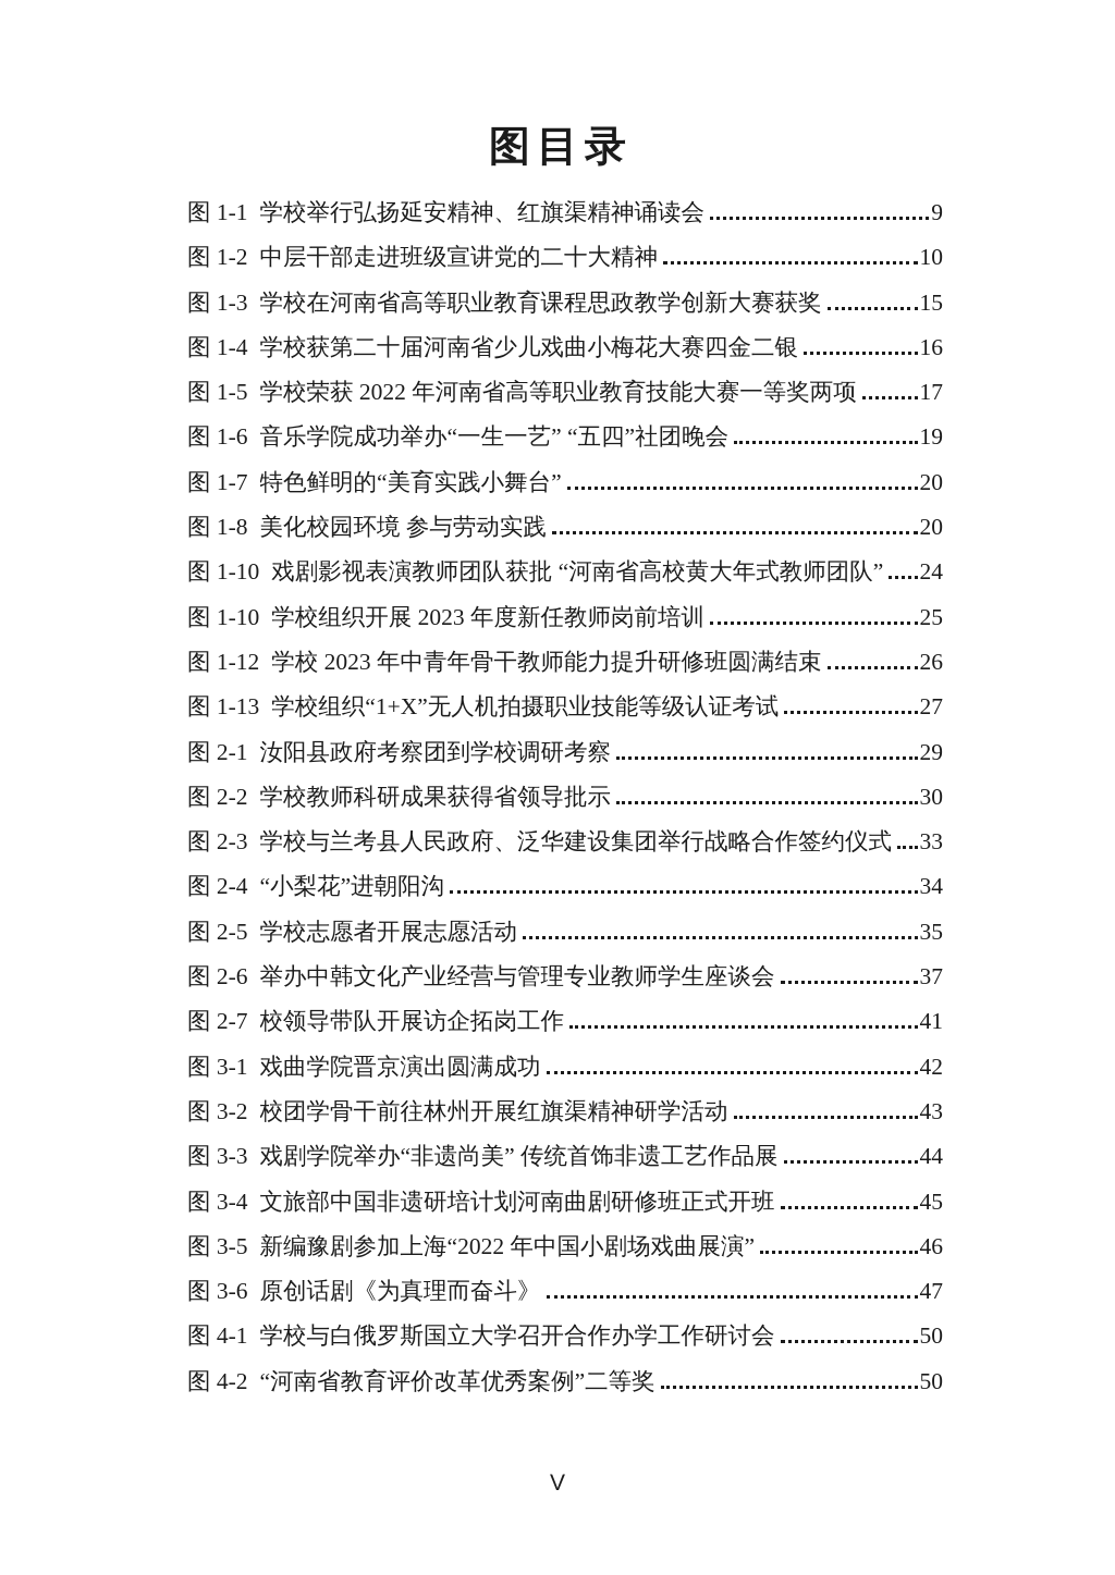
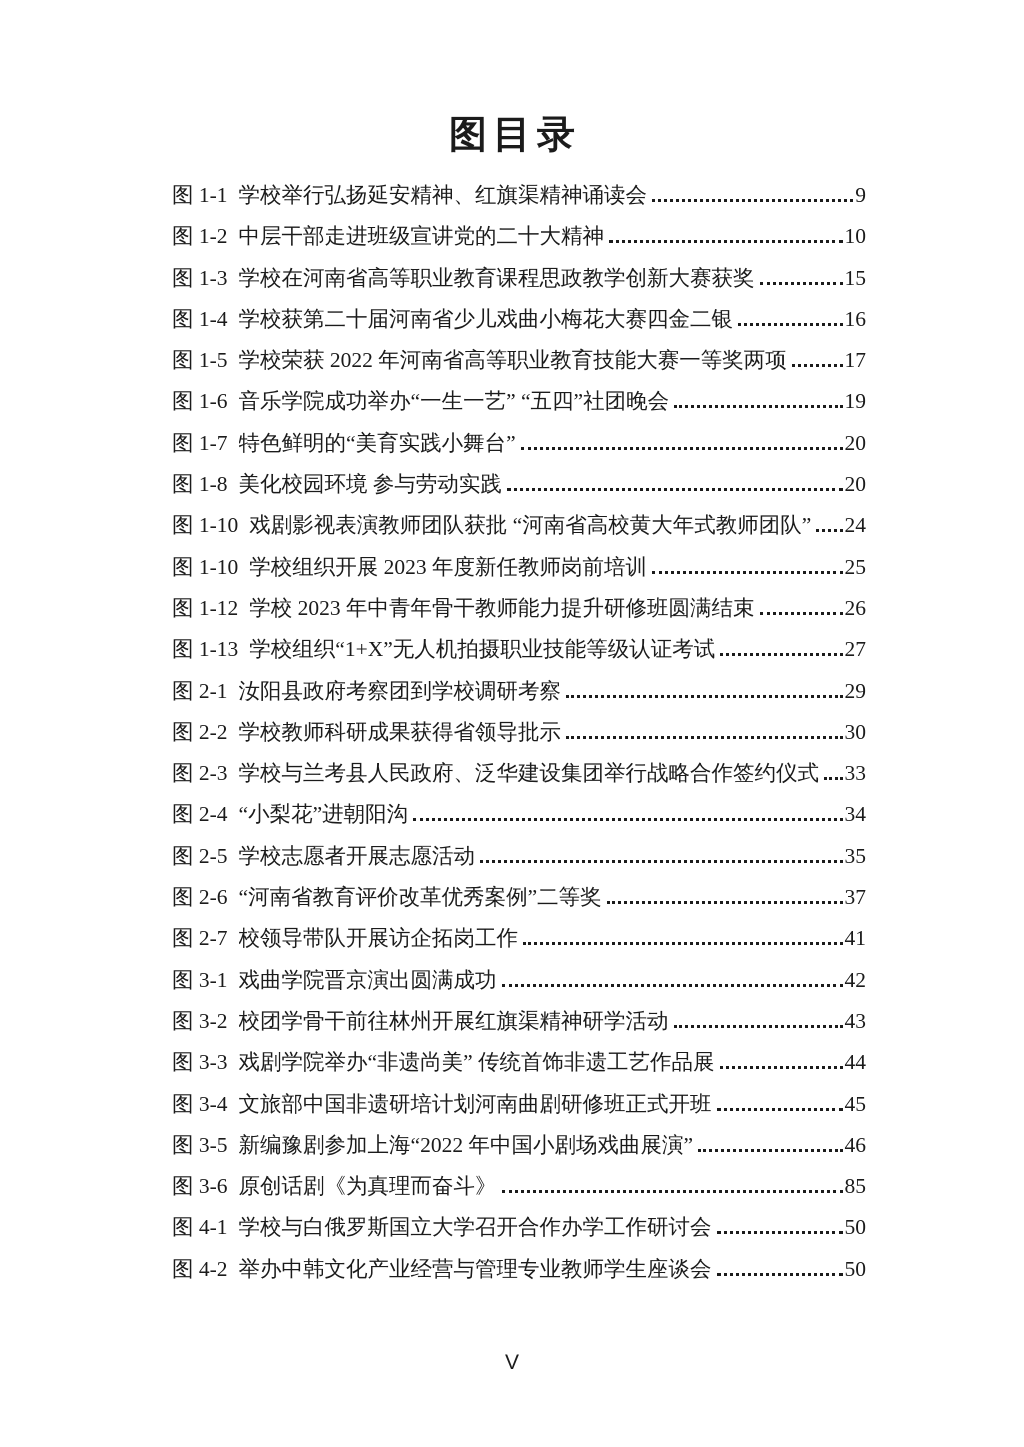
  图目录
  图 1-1
  学校举行弘扬延安精神、红旗渠精神诵读会
  9
  图 1-2
  中层干部走进班级宣讲党的二十大精神
  10
  图 1-3
  学校在河南省高等职业教育课程思政教学创新大赛获奖
  15
  图 1-4
  学校获第二十届河南省少儿戏曲小梅花大赛四金二银
  16
  图 1-5
  学校荣获 2022 年河南省高等职业教育技能大赛一等奖两项
  17
  图 1-6
  音乐学院成功举办“一生一艺” “五四”社团晚会
  19
  图 1-7
  特色鲜明的“美育实践小舞台”
  20
  图 1-8
  美化校园环境 参与劳动实践
  20
  图 1-10
  戏剧影视表演教师团队获批 “河南省高校黄大年式教师团队”
  24
  图 1-10
  学校组织开展 2023 年度新任教师岗前培训
  25
  图 1-12
  学校 2023 年中青年骨干教师能力提升研修班圆满结束
  26
  图 1-13
  学校组织“1+X”无人机拍摄职业技能等级认证考试
  27
  图 2-1
  汝阳县政府考察团到学校调研考察
  29
  图 2-2
  学校教师科研成果获得省领导批示
  30
  图 2-3
  学校与兰考县人民政府、泛华建设集团举行战略合作签约仪式
  33
  图 2-4
  “小梨花”进朝阳沟
  34
  图 2-5
  学校志愿者开展志愿活动
  35
  图 2-6
- 举办中韩文化产业经营与管理专业教师学生座谈会
+ “河南省教育评价改革优秀案例”二等奖
  37
  图 2-7
  校领导带队开展访企拓岗工作
  41
  图 3-1
  戏曲学院晋京演出圆满成功
  42
  图 3-2
  校团学骨干前往林州开展红旗渠精神研学活动
  43
  图 3-3
  戏剧学院举办“非遗尚美” 传统首饰非遗工艺作品展
  44
  图 3-4
  文旅部中国非遗研培计划河南曲剧研修班正式开班
  45
  图 3-5
  新编豫剧参加上海“2022 年中国小剧场戏曲展演”
  46
  图 3-6
  原创话剧《为真理而奋斗》
- 47
+ 85
  图 4-1
  学校与白俄罗斯国立大学召开合作办学工作研讨会
  50
  图 4-2
- “河南省教育评价改革优秀案例”二等奖
+ 举办中韩文化产业经营与管理专业教师学生座谈会
  50
  V
